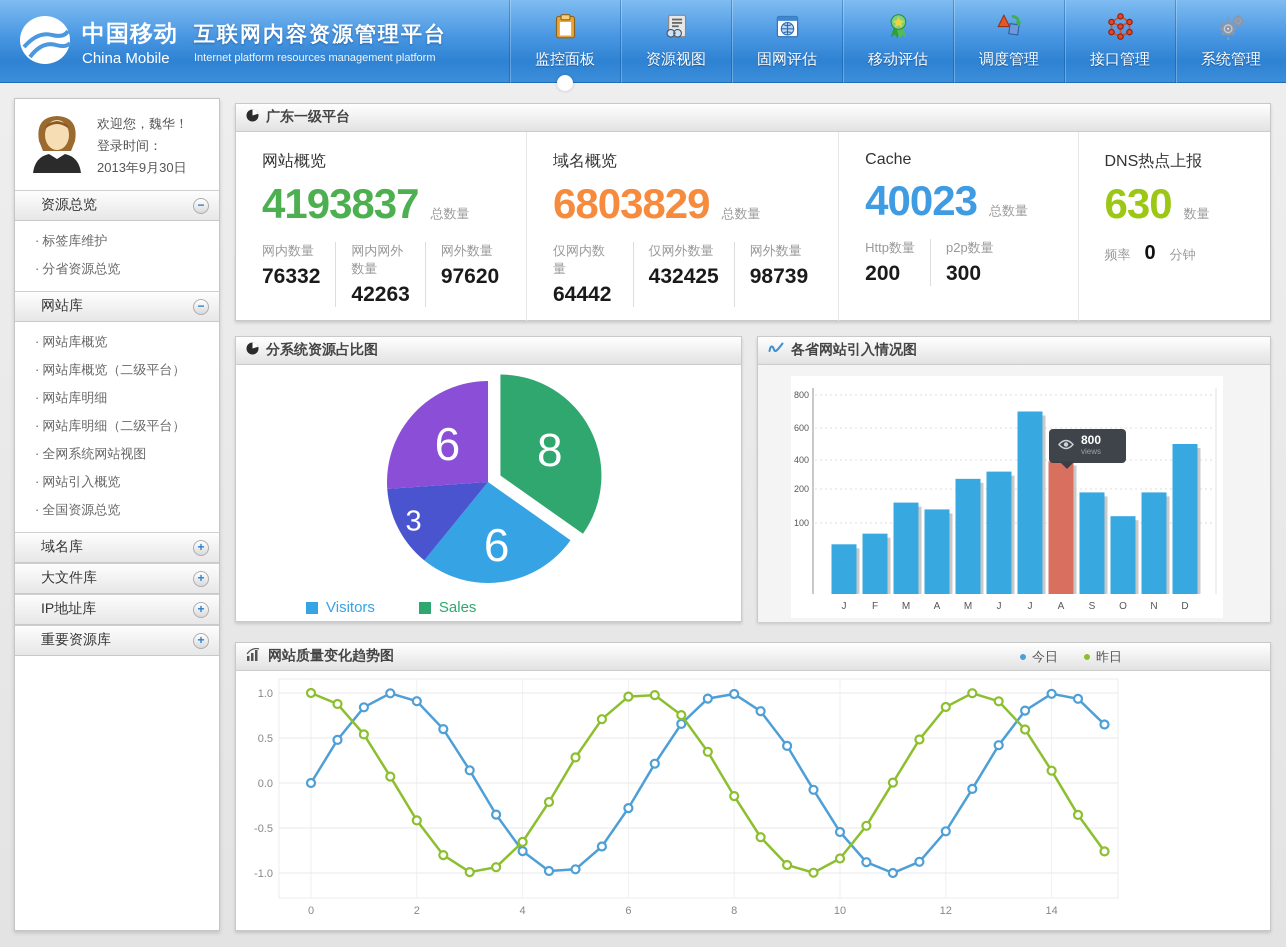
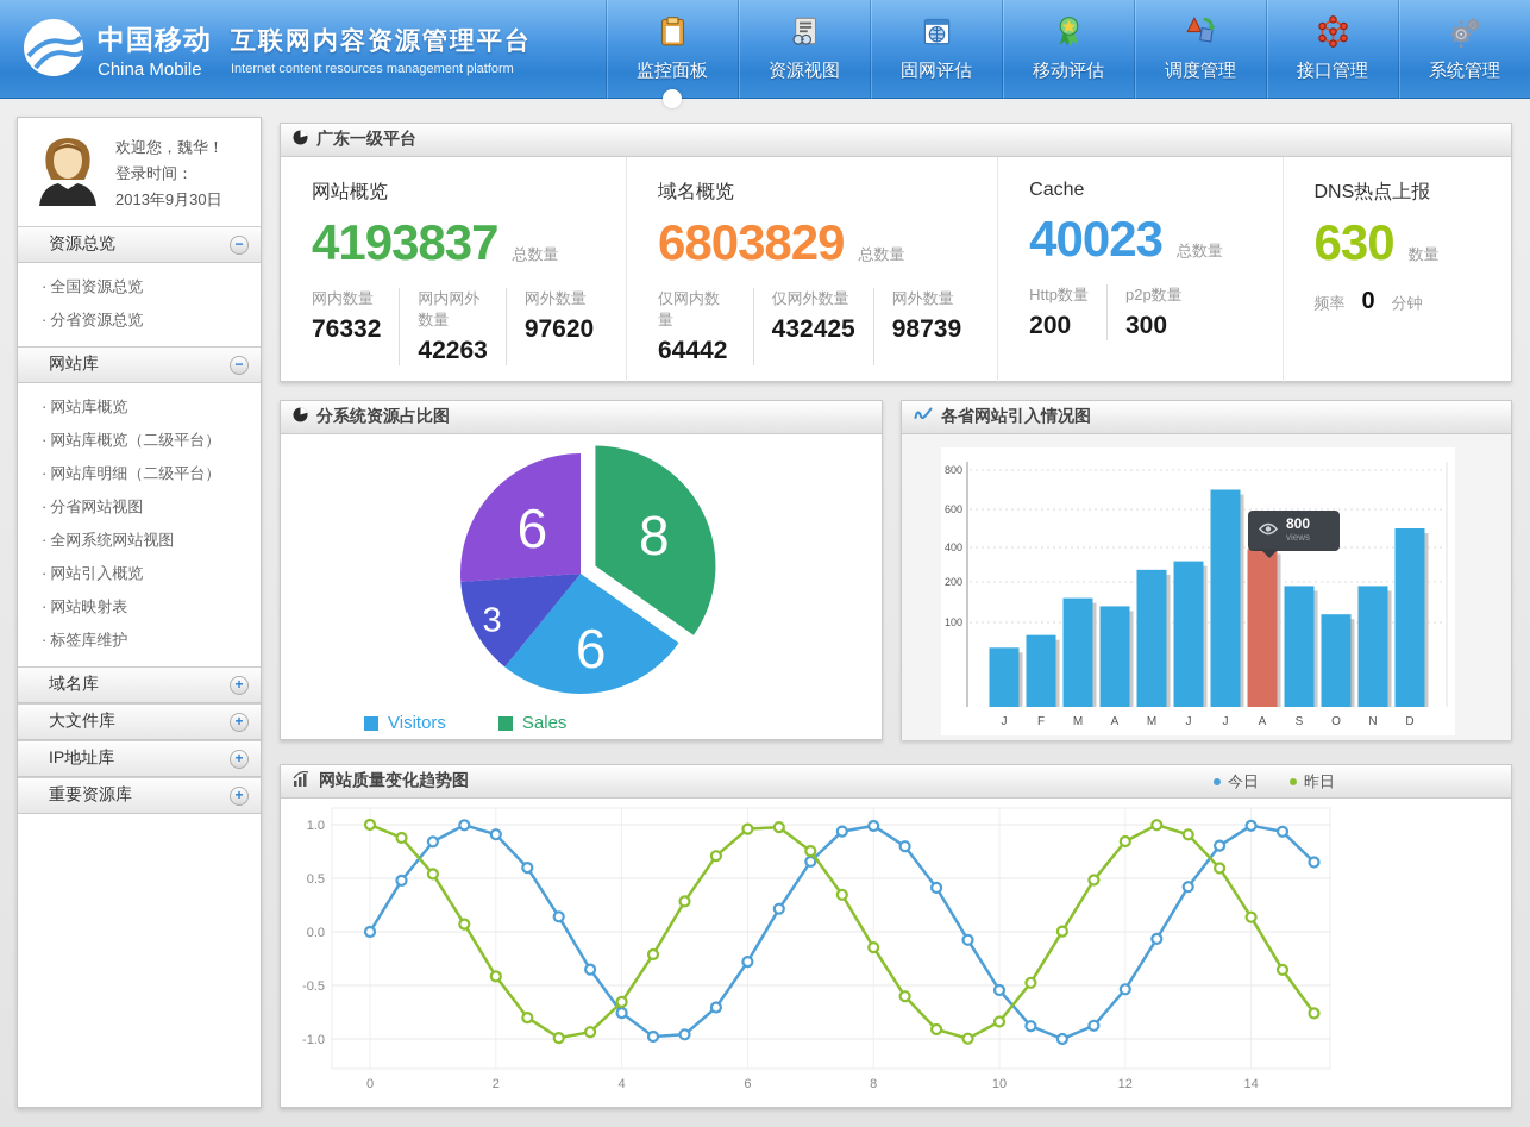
  中国移动
  China Mobile
  互联网内容资源管理平台
- Internet platform resources management platform
+ Internet content resources management platform
  监控面板
  资源视图
  固网评估
  移动评估
  调度管理
  接口管理
  系统管理
  欢迎您，魏华！
  登录时间：
  2013年9月30日
  资源总览
  −
- 标签库维护
+ 全国资源总览
  分省资源总览
  网站库
  −
  网站库概览
  网站库概览（二级平台）
- 网站库明细
  网站库明细（二级平台）
+ 分省网站视图
  全网系统网站视图
  网站引入概览
+ 网站映射表
- 全国资源总览
+ 标签库维护
  域名库
  +
  大文件库
  +
  IP地址库
  +
  重要资源库
  +
  广东一级平台
  网站概览
  4193837
  总数量
  网内数量
  76332
  网内网外数量
  42263
  网外数量
  97620
  域名概览
  6803829
  总数量
  仅网内数量
  64442
  仅网外数量
  432425
  网外数量
  98739
  Cache
  40023
  总数量
  Http数量
  200
  p2p数量
  300
  DNS热点上报
  630
  数量
  频率
  0
  分钟
  分系统资源占比图
  8
  6
  3
  6
  Visitors
  Sales
  各省网站引入情况图
  100
  200
  400
  600
  800
  J
  F
  M
  A
  M
  J
  J
  A
  S
  O
  N
  D
  800
  views
  网站质量变化趋势图
  今日
  昨日
  0
  2
  4
  6
  8
  10
  12
  14
  1.0
  0.5
  0.0
  -0.5
  -1.0
